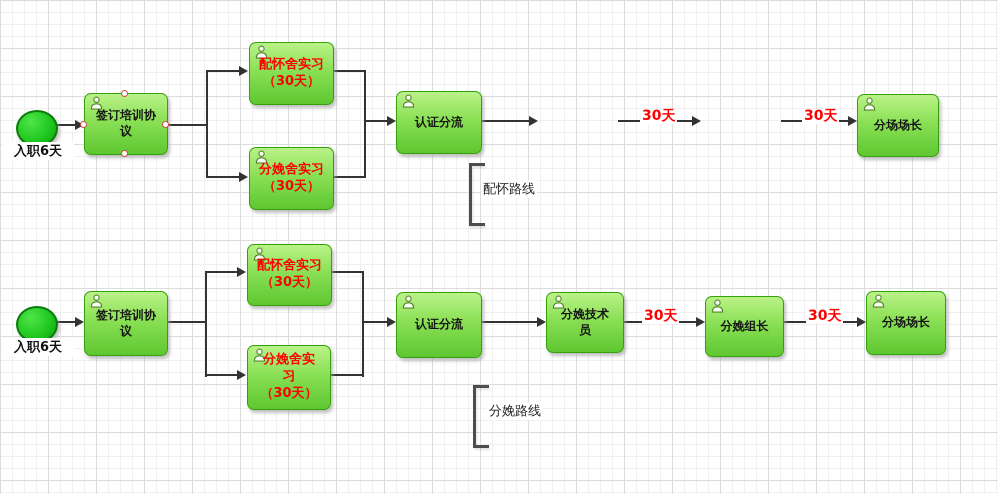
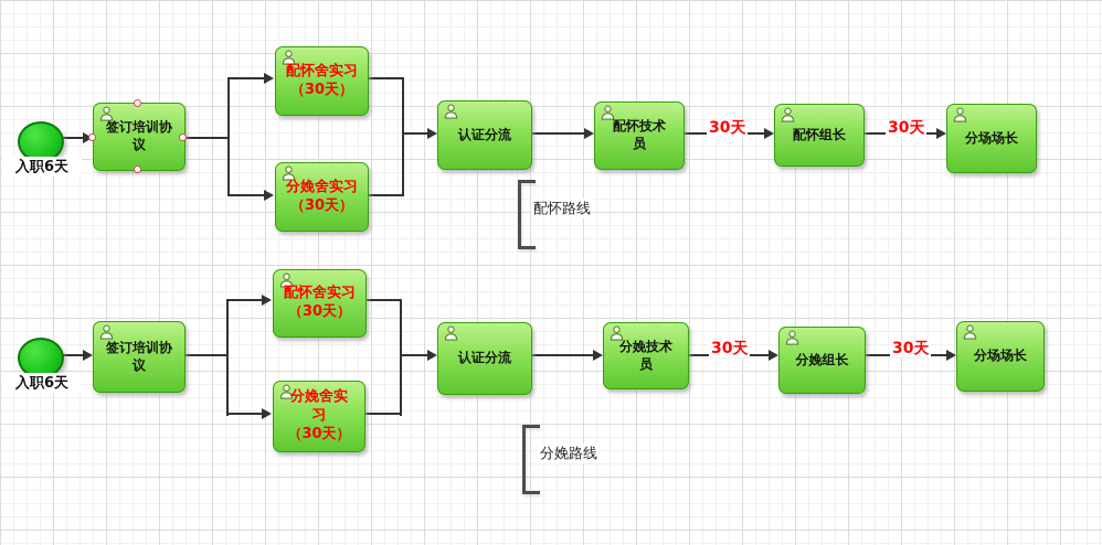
  入职6天
  30天
  30天
  签订培训协议
  配怀舍实习
  （30天）
  分娩舍实习
  （30天）
  认证分流
+ 配怀技术员
+ 配怀组长
  分场场长
  配怀路线
  入职6天
  30天
  30天
  签订培训协议
  配怀舍实习
  （30天）
  分娩舍实习
  （30天）
  认证分流
  分娩技术员
  分娩组长
  分场场长
  分娩路线
